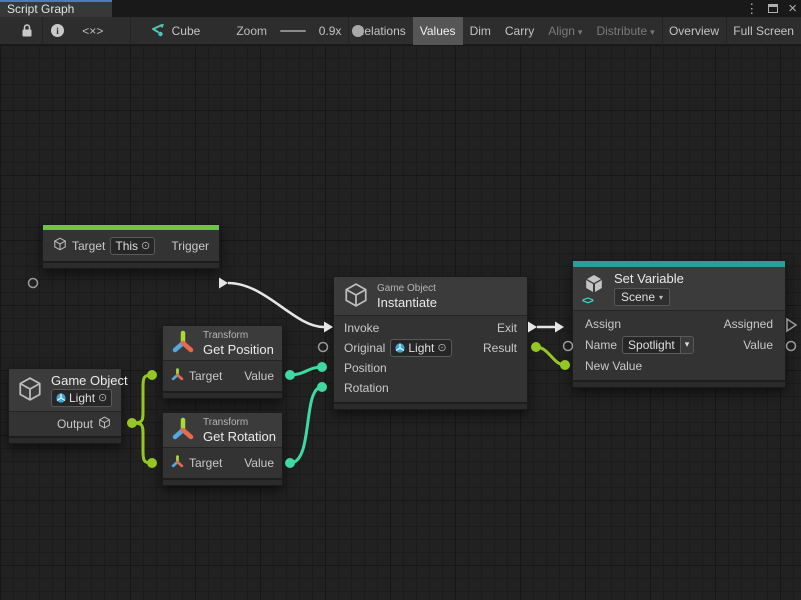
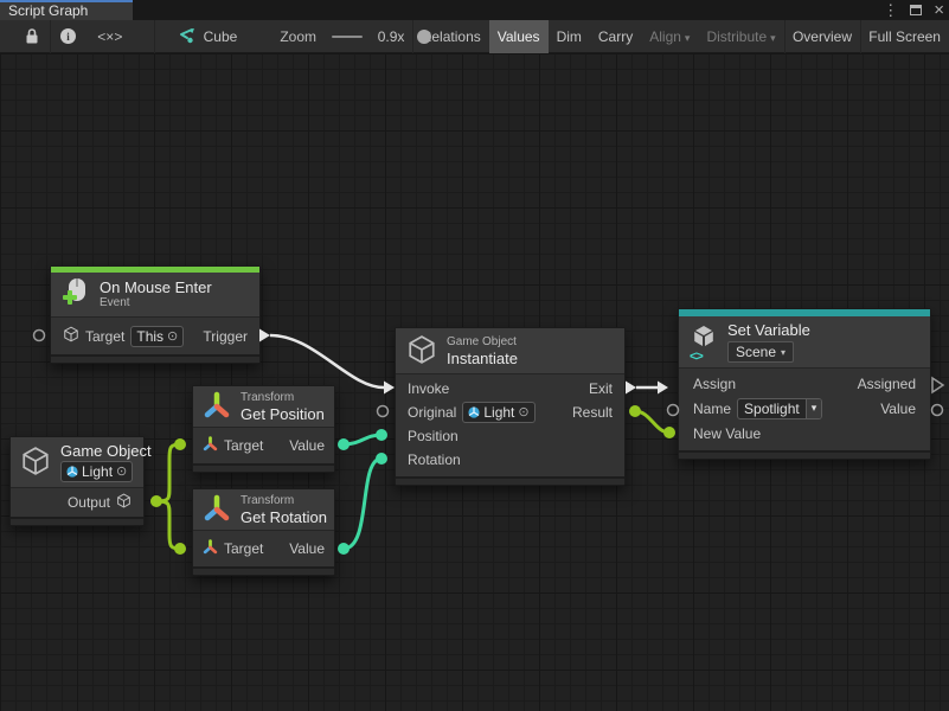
  Script Graph
  ⋮
  ×
  i
  <×>
  Cube
  Zoom
  0.9x
  elations
  Values
  Dim
  Carry
  Align ▾
  Distribute ▾
  Overview
  Full Screen
+ On Mouse Enter
+ Event
  Target
  This
  ⊙
  Trigger
  Transform
  Get Position
  Target
  Value
  Transform
  Get Rotation
  Target
  Value
  Game Object
  Light
  ⊙
  Output
  Game Object
  Instantiate
  Invoke
  Exit
  Original
  Light
  ⊙
  Result
  Position
  Rotation
  <>
  Set Variable
  Scene
  ▾
  Assign
  Assigned
  Name
  Spotlight
  ▾
  Value
  New Value
